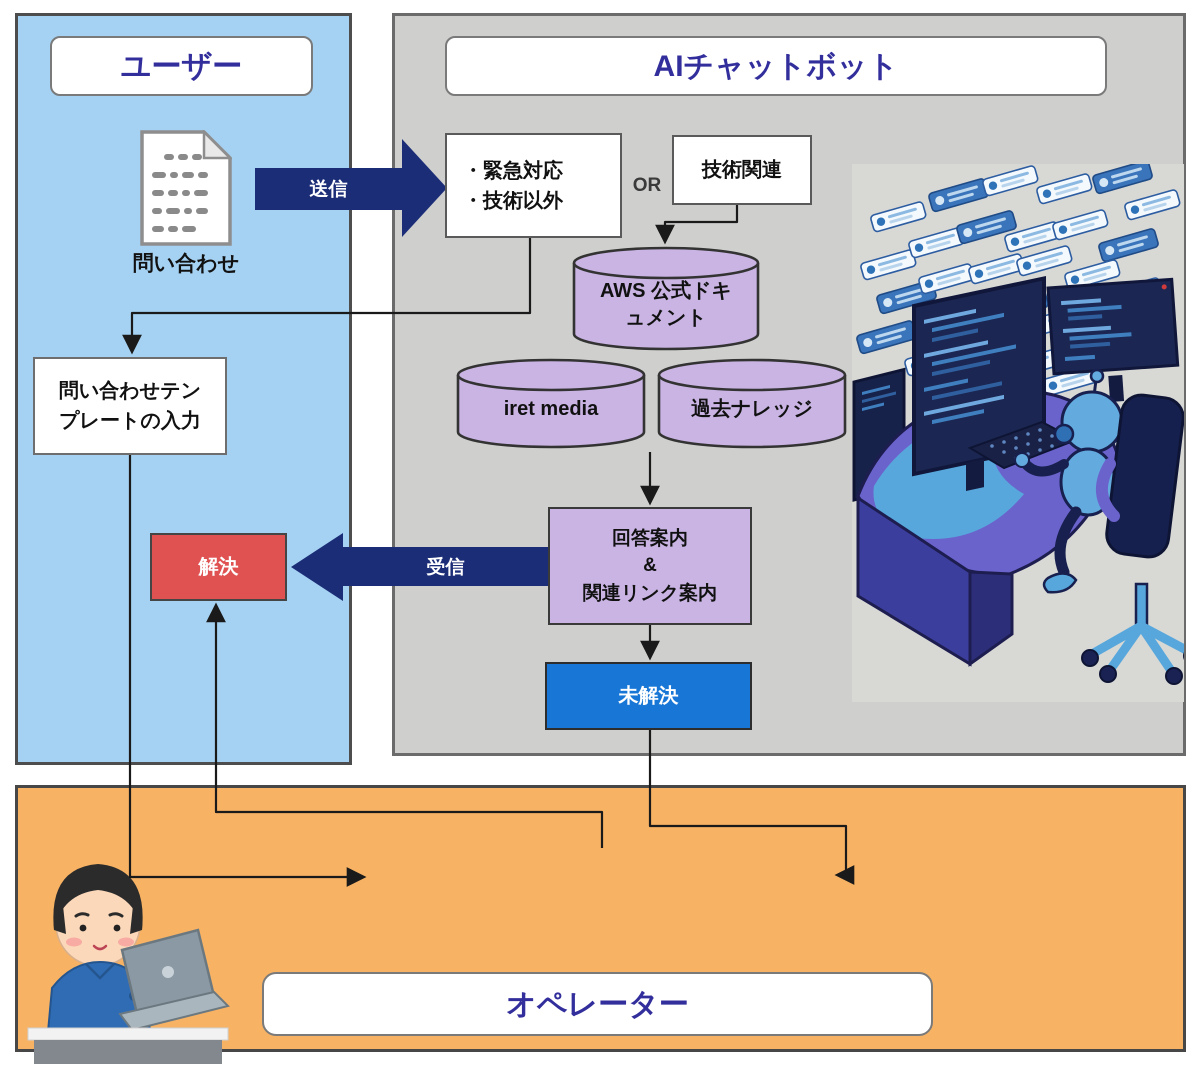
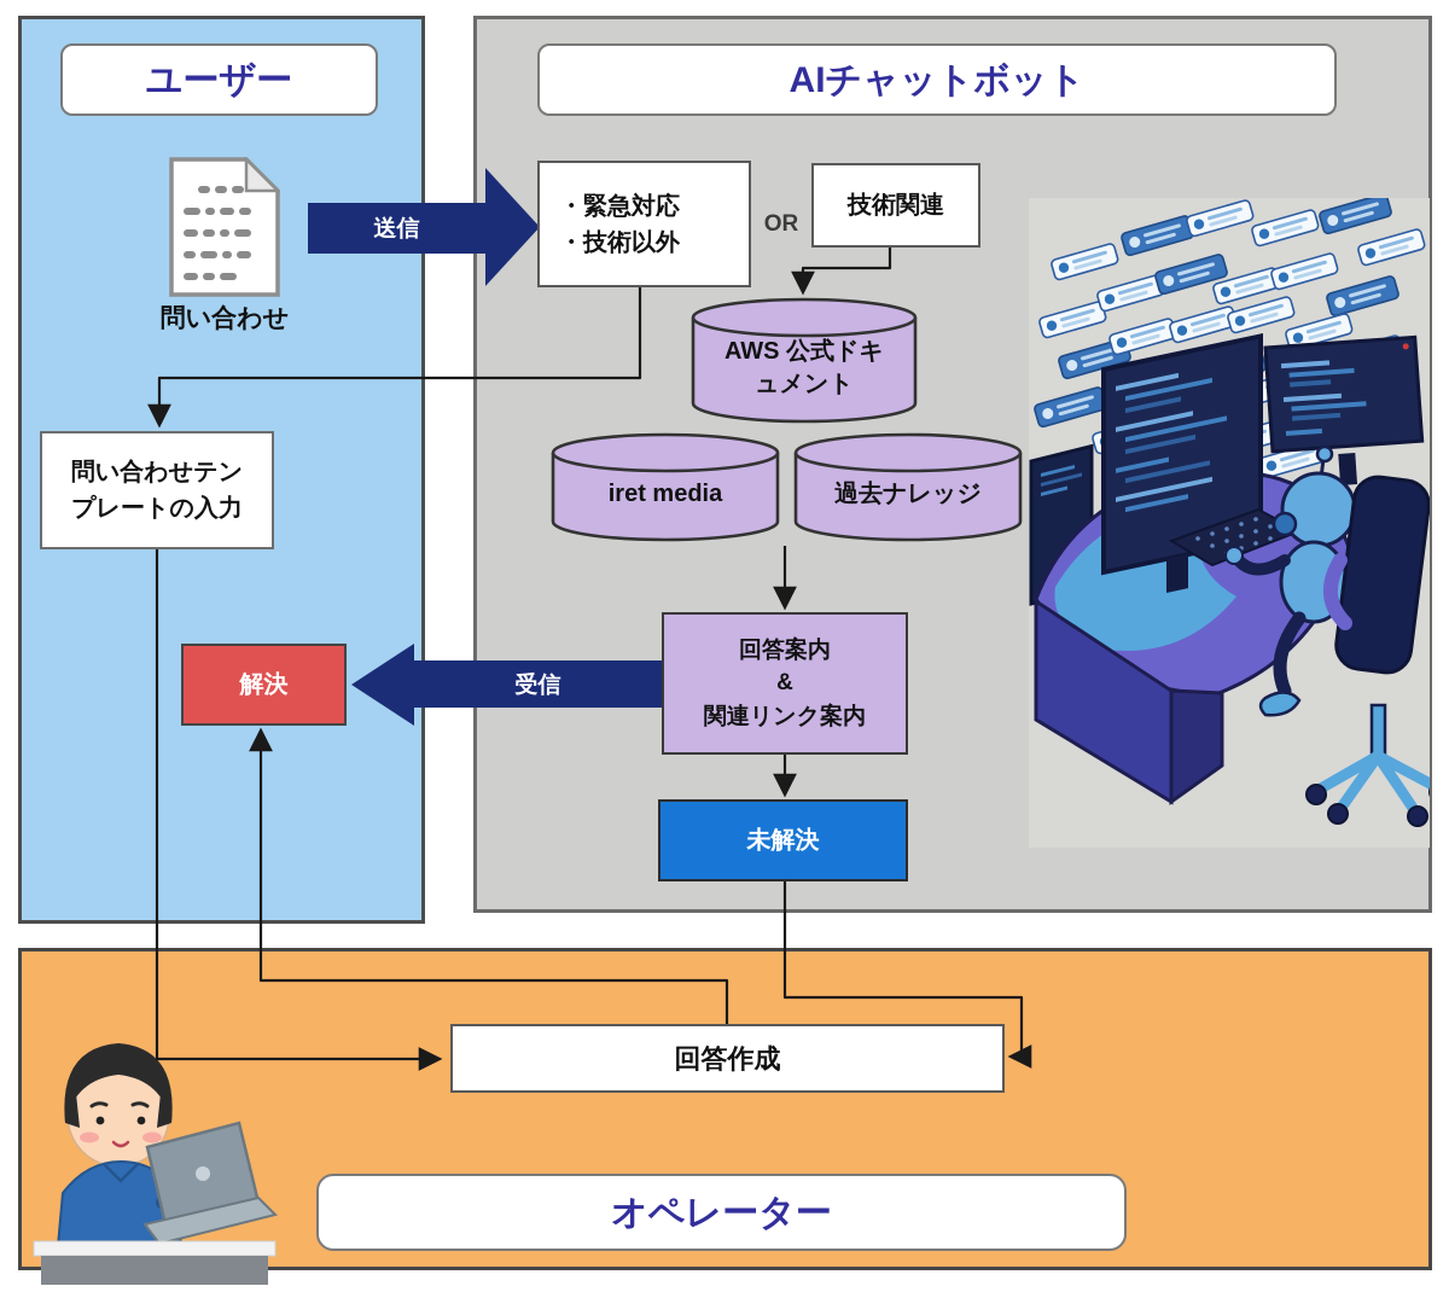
  ユーザー
  AIチャットボット
  オペレーター
  問い合わせ
  送信
  受信
  ・緊急対応
  ・技術以外
  OR
  技術関連
  AWS 公式ドキ
  ュメント
  iret media
  過去ナレッジ
  回答案内
  &
  関連リンク案内
  解決
  未解決
  問い合わせテン
  プレートの入力
+ 回答作成
